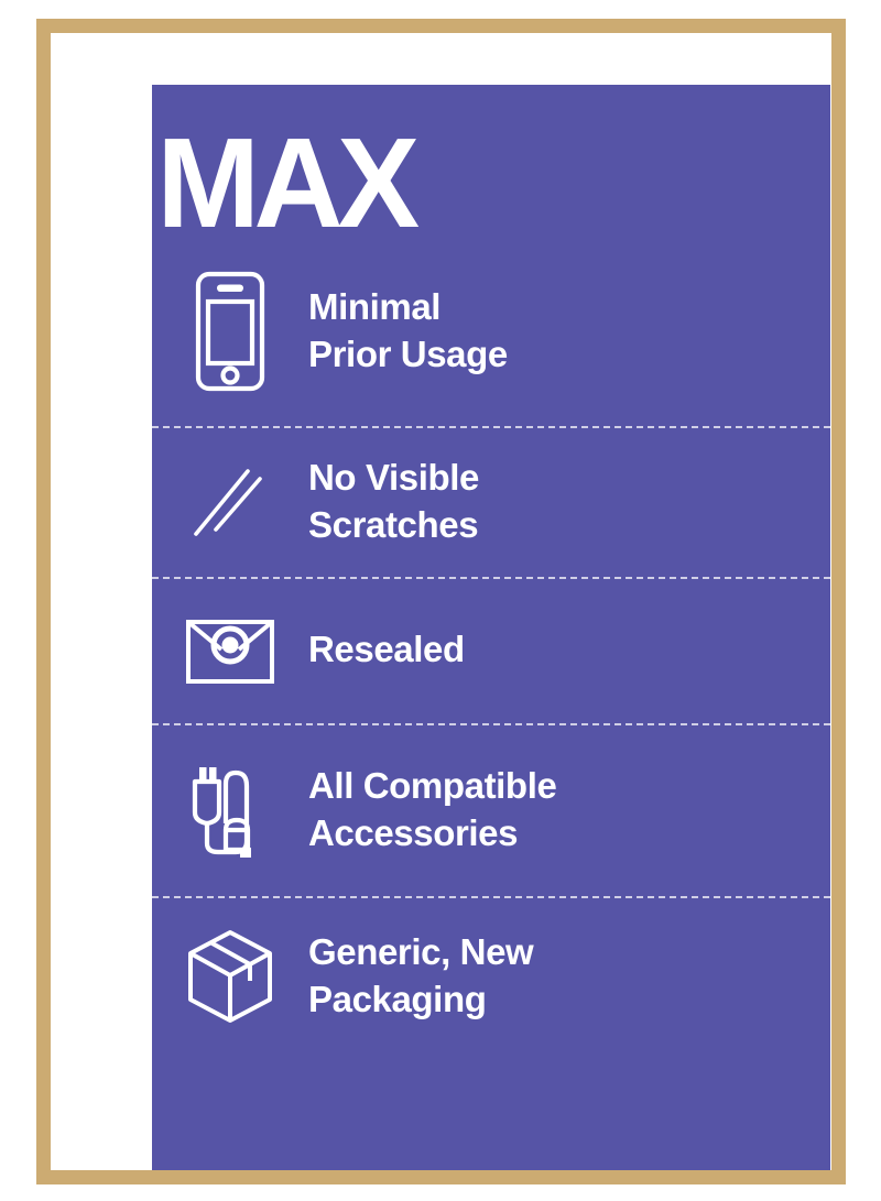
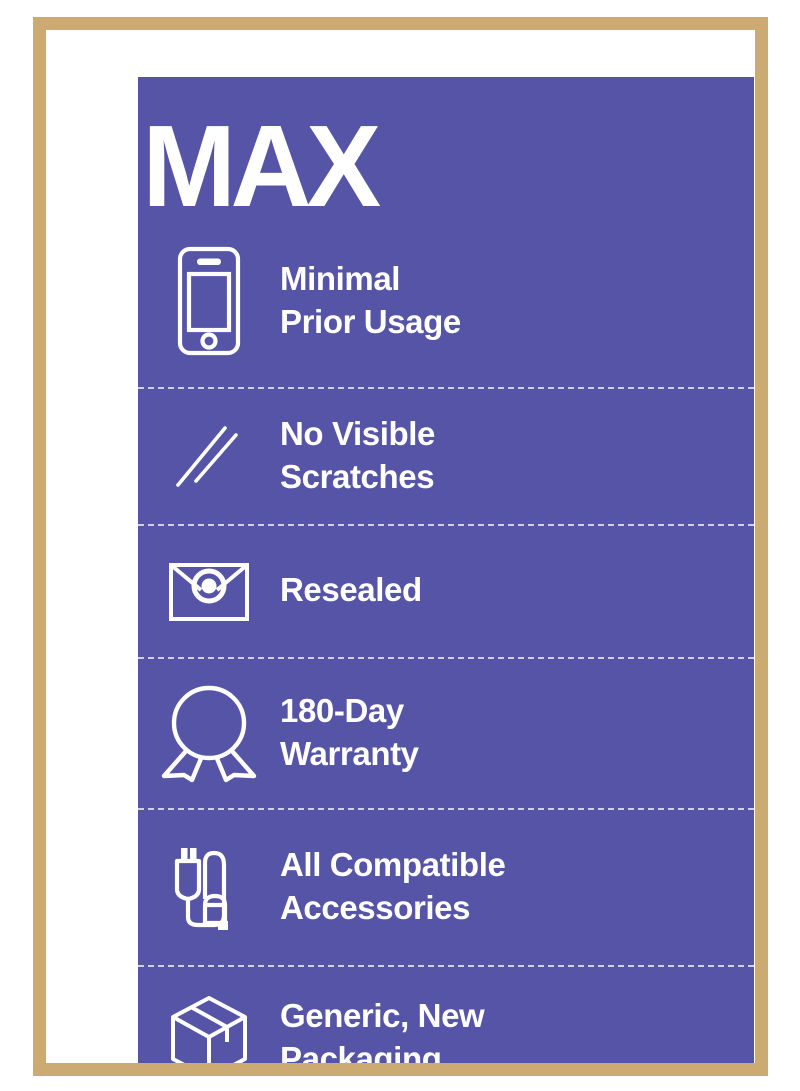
  MAX
  Minimal
  Prior Usage
  No Visible
  Scratches
  Resealed
+ 180-Day
+ Warranty
  All Compatible
  Accessories
  Generic, New
  Packaging
